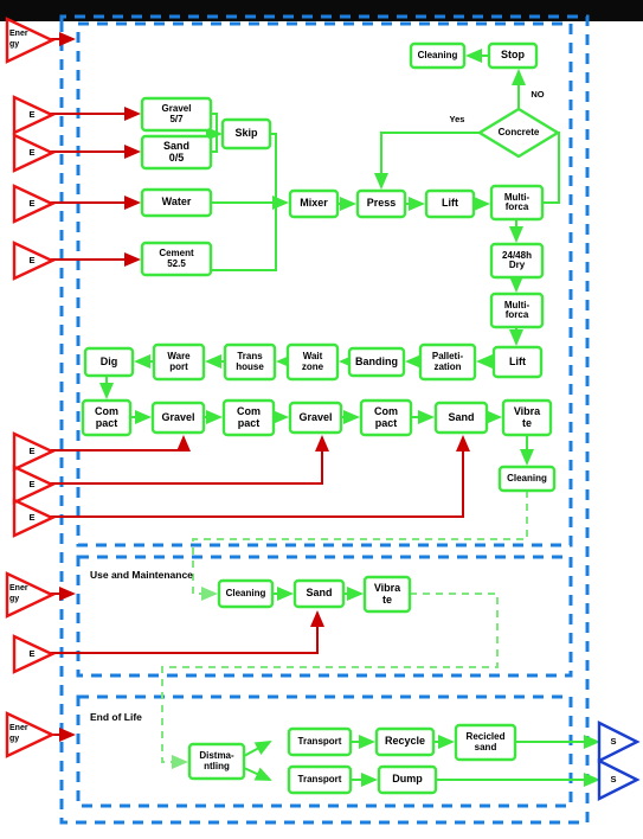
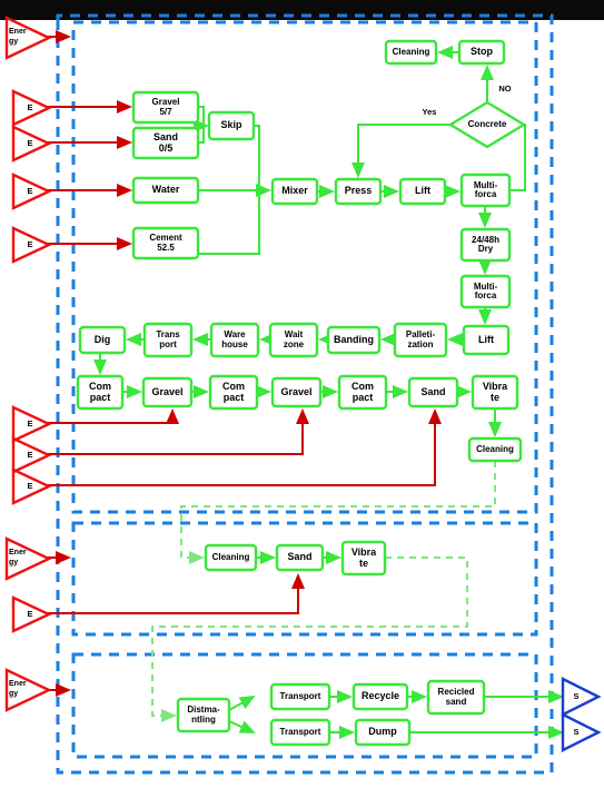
- Use and Maintenance
- End of Life
  Yes
  NO
  E
  E
  E
  E
  E
  E
  E
  E
  S
  S
  Gravel
  5/7
  Sand
  0/5
  Skip
  Water
  Cement
  52.5
  Mixer
  Press
  Lift
  Multi-
  forca
  Concrete
  Stop
  Cleaning
  24/48h
  Dry
  Multi-
  forca
  Lift
  Palleti-
  zation
  Banding
  Wait
  zone
- Trans
+ Ware
  house
- Ware
+ Trans
  port
  Dig
  Com
  pact
  Gravel
  Com
  pact
  Gravel
  Com
  pact
  Sand
  Vibra
  te
  Cleaning
  Cleaning
  Sand
  Vibra
  te
  Distma-
  ntling
  Transport
  Transport
  Recycle
  Dump
  Recicled
  sand
